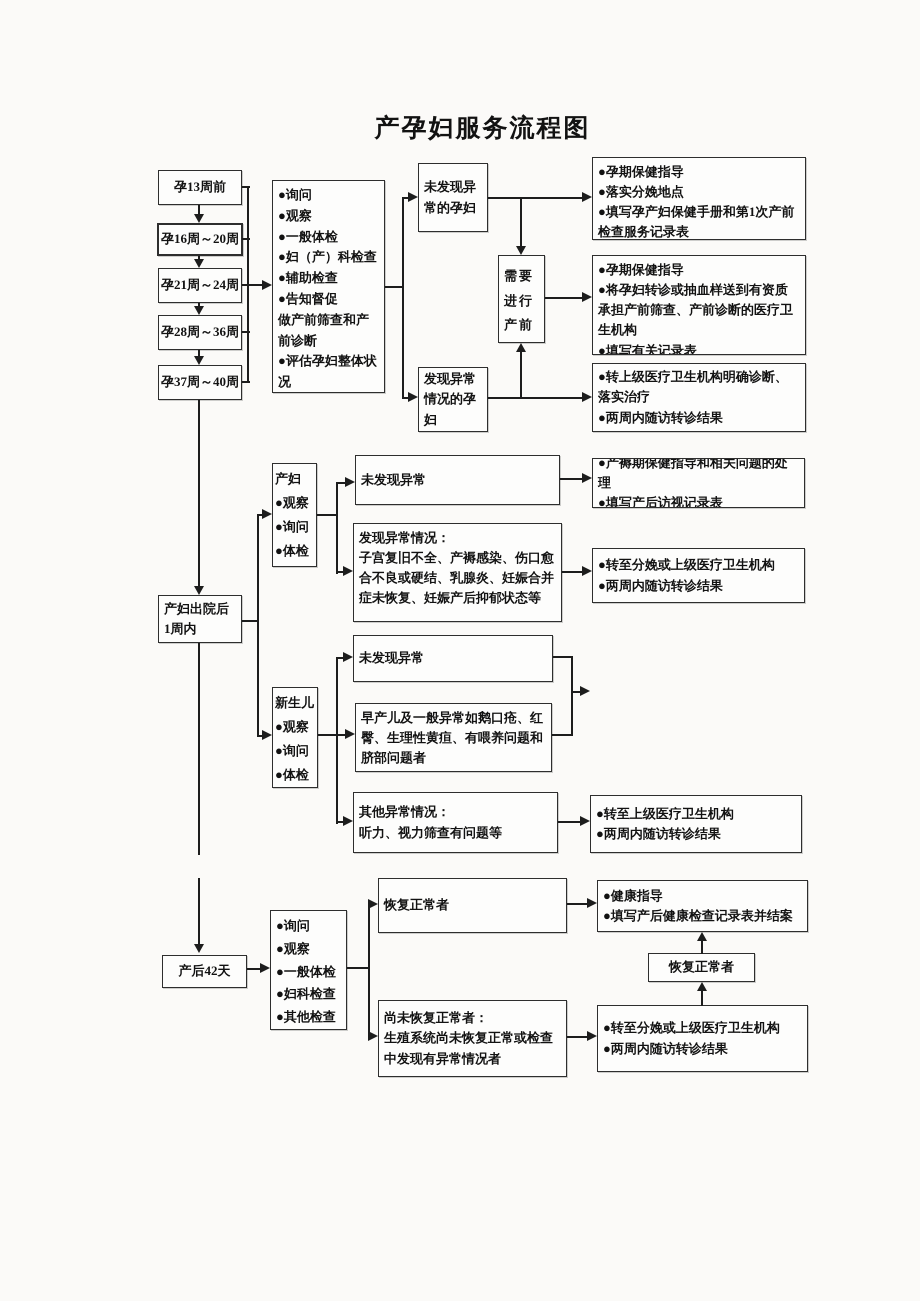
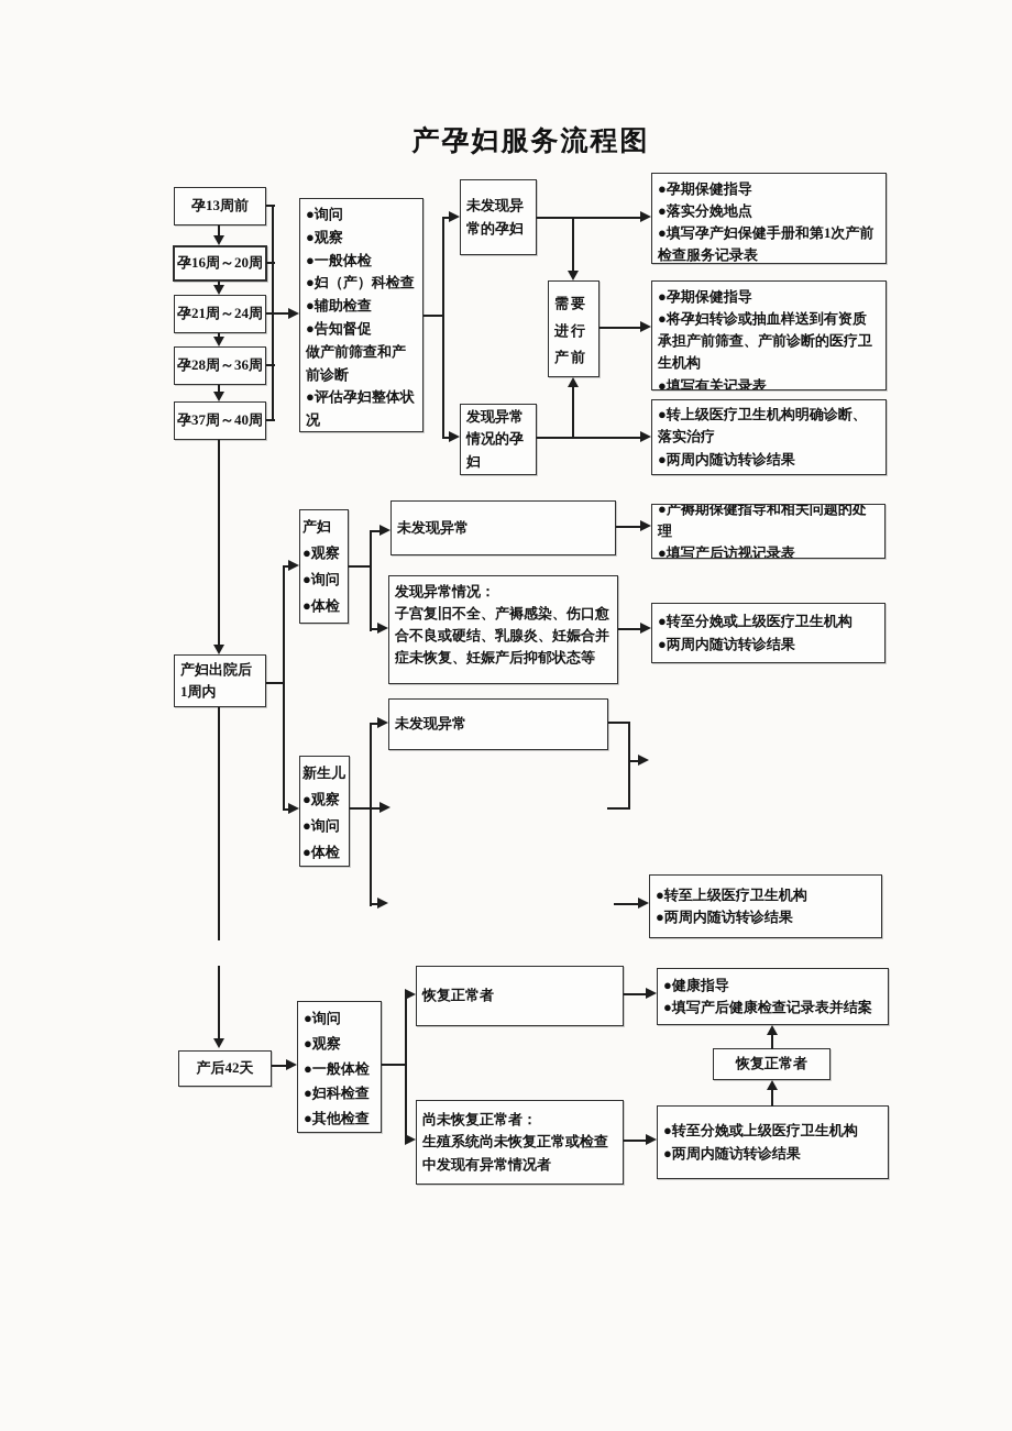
  产孕妇服务流程图
  孕13周前
  孕16周～20周
  孕21周～24周
  孕28周～36周
  孕37周～40周
  ●询问
  ●观察
  ●一般体检
  ●妇（产）科检查
  ●辅助检查
  ●告知督促
  做产前筛查和产前诊断
  ●评估孕妇整体状况
  未发现异常的孕妇
  发现异常情况的孕妇
  ●孕期保健指导
  ●落实分娩地点
  ●填写孕产妇保健手册和第1次产前检查服务记录表
  ●孕期保健指导
  ●将孕妇转诊或抽血样送到有资质承担产前筛查、产前诊断的医疗卫生机构
  ●填写有关记录表
  ●转上级医疗卫生机构明确诊断、落实治疗
  ●两周内随访转诊结果
  产妇出院后 1周内
  产妇
  ●观察
  ●询问
  ●体检
  新生儿
  ●观察
  ●询问
  ●体检
  未发现异常
  发现异常情况：
  子宫复旧不全、产褥感染、伤口愈合不良或硬结、乳腺炎、妊娠合并症未恢复、妊娠产后抑郁状态等
  ●产褥期保健指导和相关问题的处理
  ●填写产后访视记录表
  ●转至分娩或上级医疗卫生机构
  ●两周内随访转诊结果
  未发现异常
- 早产儿及一般异常如鹅口疮、红臀、生理性黄疸、有喂养问题和脐部问题者
- 其他异常情况：
- 听力、视力筛查有问题等
  ●转至上级医疗卫生机构
  ●两周内随访转诊结果
  产后42天
  ●询问
  ●观察
  ●一般体检
  ●妇科检查
  ●其他检查
  恢复正常者
  尚未恢复正常者：
  生殖系统尚未恢复正常或检查中发现有异常情况者
  ●健康指导
  ●填写产后健康检查记录表并结案
  恢复正常者
  ●转至分娩或上级医疗卫生机构
  ●两周内随访转诊结果
